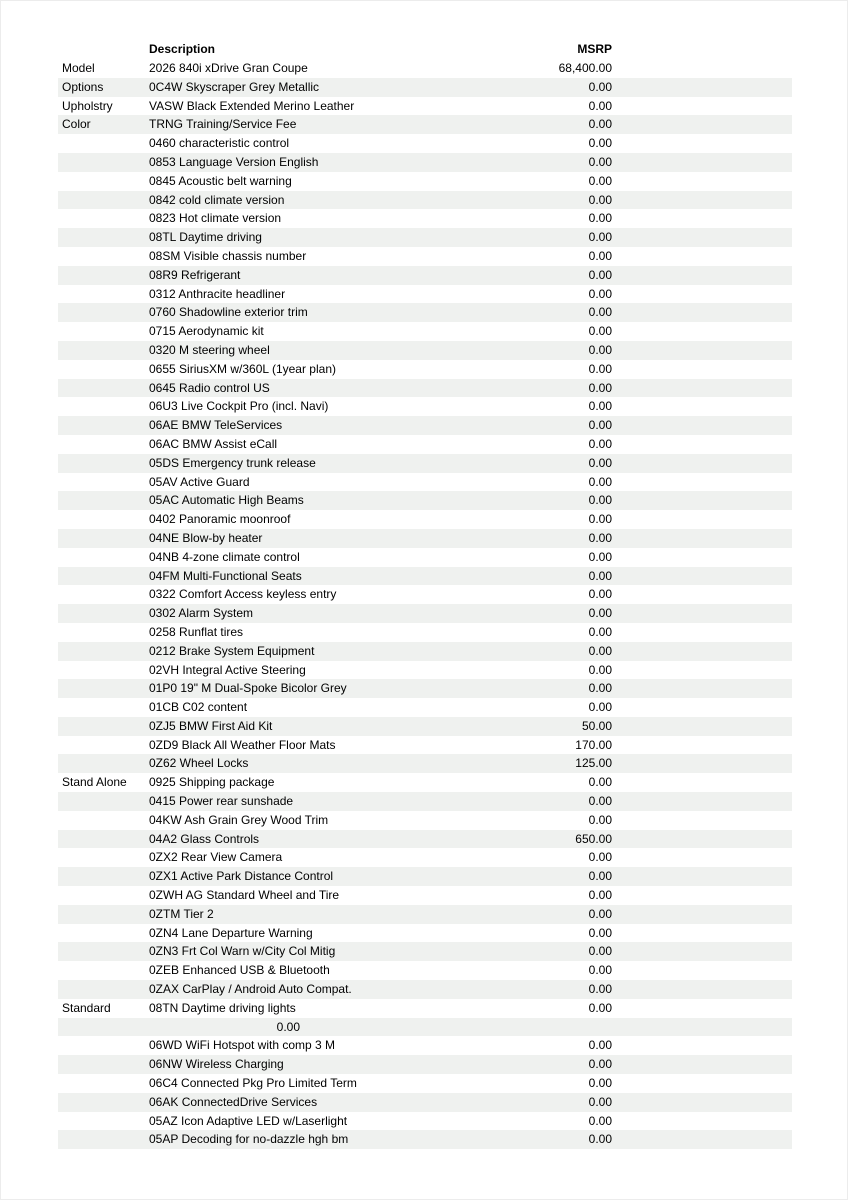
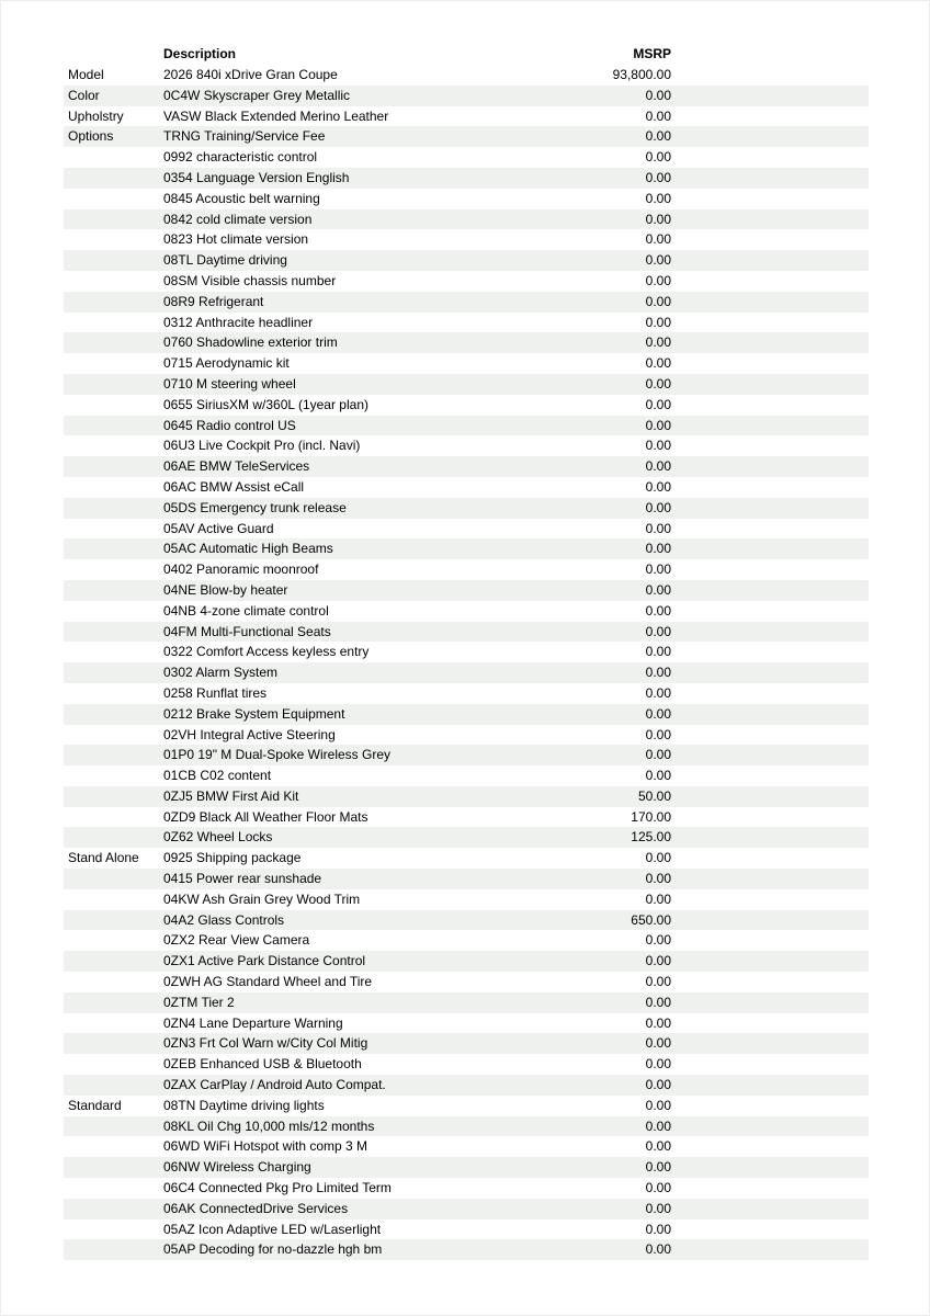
  Description
  MSRP
  Model
  2026 840i xDrive Gran Coupe
- 68,400.00
+ 93,800.00
- Options
+ Color
  0C4W Skyscraper Grey Metallic
  0.00
  Upholstry
  VASW Black Extended Merino Leather
  0.00
- Color
+ Options
  TRNG Training/Service Fee
  0.00
- 0460 characteristic control
+ 0992 characteristic control
  0.00
- 0853 Language Version English
+ 0354 Language Version English
  0.00
  0845 Acoustic belt warning
  0.00
  0842 cold climate version
  0.00
  0823 Hot climate version
  0.00
  08TL Daytime driving
  0.00
  08SM Visible chassis number
  0.00
  08R9 Refrigerant
  0.00
  0312 Anthracite headliner
  0.00
  0760 Shadowline exterior trim
  0.00
  0715 Aerodynamic kit
  0.00
- 0320 M steering wheel
+ 0710 M steering wheel
  0.00
  0655 SiriusXM w/360L (1year plan)
  0.00
  0645 Radio control US
  0.00
  06U3 Live Cockpit Pro (incl. Navi)
  0.00
  06AE BMW TeleServices
  0.00
  06AC BMW Assist eCall
  0.00
  05DS Emergency trunk release
  0.00
  05AV Active Guard
  0.00
  05AC Automatic High Beams
  0.00
  0402 Panoramic moonroof
  0.00
  04NE Blow-by heater
  0.00
  04NB 4-zone climate control
  0.00
  04FM Multi-Functional Seats
  0.00
  0322 Comfort Access keyless entry
  0.00
  0302 Alarm System
  0.00
  0258 Runflat tires
  0.00
  0212 Brake System Equipment
  0.00
  02VH Integral Active Steering
  0.00
- 01P0 19" M Dual-Spoke Bicolor Grey
+ 01P0 19" M Dual-Spoke Wireless Grey
  0.00
  01CB C02 content
  0.00
  0ZJ5 BMW First Aid Kit
  50.00
  0ZD9 Black All Weather Floor Mats
  170.00
  0Z62 Wheel Locks
  125.00
  Stand Alone
  0925 Shipping package
  0.00
  0415 Power rear sunshade
  0.00
  04KW Ash Grain Grey Wood Trim
  0.00
  04A2 Glass Controls
  650.00
  0ZX2 Rear View Camera
  0.00
  0ZX1 Active Park Distance Control
  0.00
  0ZWH AG Standard Wheel and Tire
  0.00
  0ZTM Tier 2
  0.00
  0ZN4 Lane Departure Warning
  0.00
  0ZN3 Frt Col Warn w/City Col Mitig
  0.00
  0ZEB Enhanced USB & Bluetooth
  0.00
  0ZAX CarPlay / Android Auto Compat.
  0.00
  Standard
  08TN Daytime driving lights
  0.00
+ 08KL Oil Chg 10,000 mls/12 months
  0.00
  06WD WiFi Hotspot with comp 3 M
  0.00
  06NW Wireless Charging
  0.00
  06C4 Connected Pkg Pro Limited Term
  0.00
  06AK ConnectedDrive Services
  0.00
  05AZ Icon Adaptive LED w/Laserlight
  0.00
  05AP Decoding for no-dazzle hgh bm
  0.00
